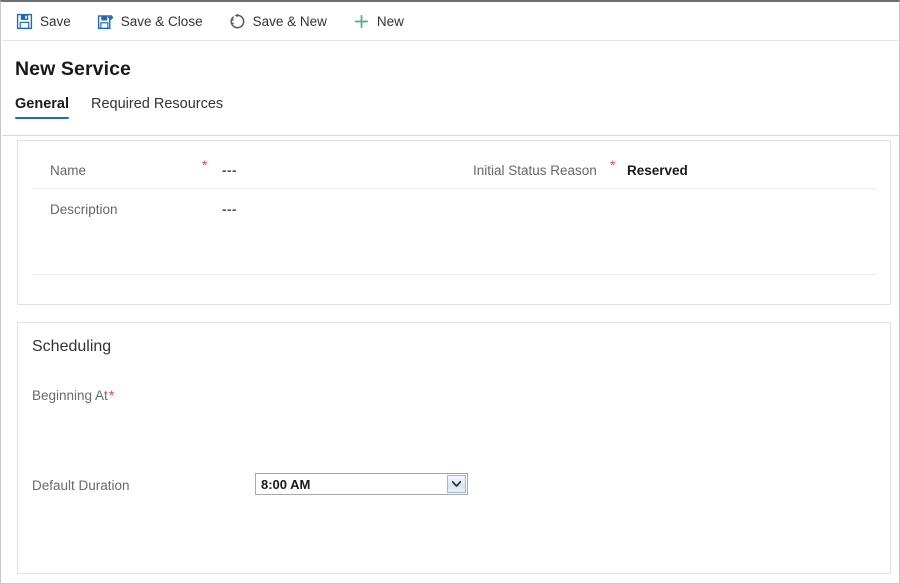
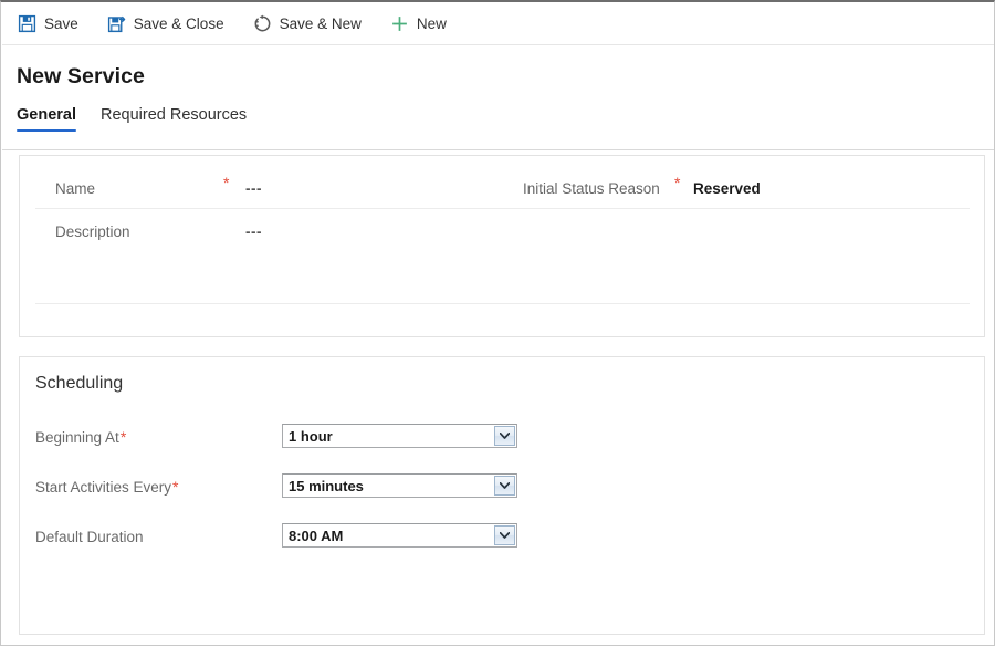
  Save
  Save & Close
  Save & New
  New
  New Service
  General
  Required Resources
  Name
  *
  ---
  Initial Status Reason
  *
  Reserved
  Description
  ---
  Scheduling
  Beginning At*
+ 1 hour
+ Start Activities Every*
+ 15 minutes
  Default Duration
  8:00 AM
